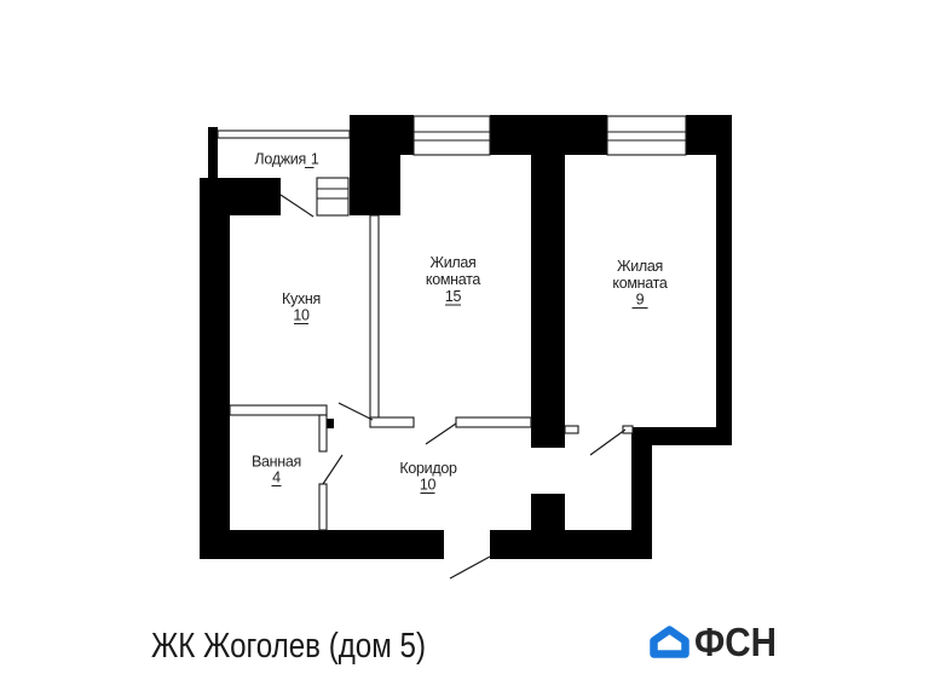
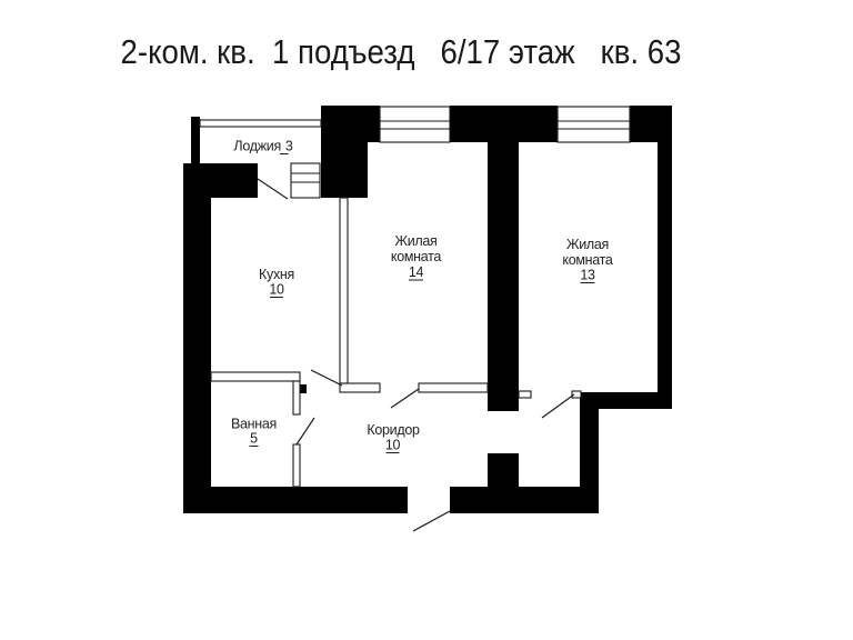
+ 2-ком. кв. 1 подъезд 6/17 этаж кв. 63
- Лоджия 1
+ Лоджия 3
  Кухня
  10
  Жилая
  комната
- 15
+ 14
  Жилая
  комната
- 9
+ 13
  Ванная
- 4
+ 5
  Коридор
  10
- ЖК Жоголев (дом 5)
- ФСН
